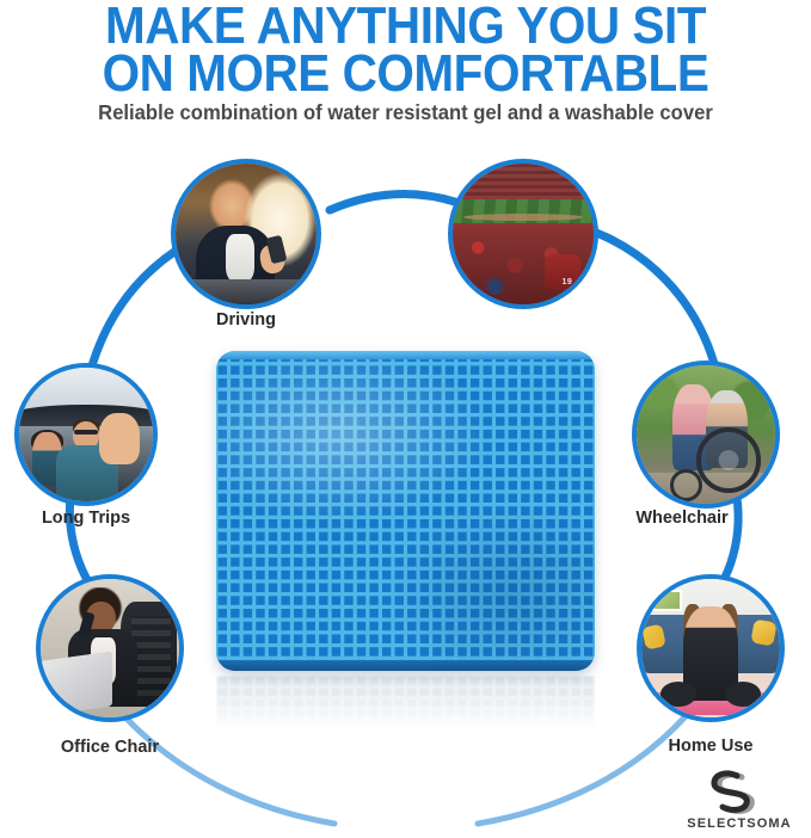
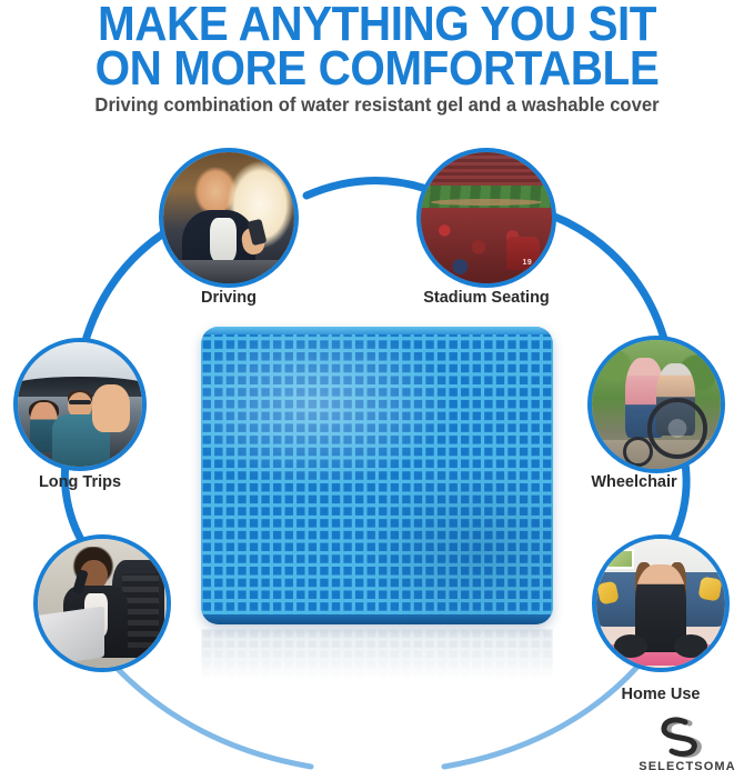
  MAKE ANYTHING YOU SIT
  ON MORE COMFORTABLE
- Reliable combination of water resistant gel and a washable cover
+ Driving combination of water resistant gel and a washable cover
  Driving
+ Stadium Seating
  Long Trips
  Wheelchair
- Office Chair
  Home Use
  SELECTSOMA
